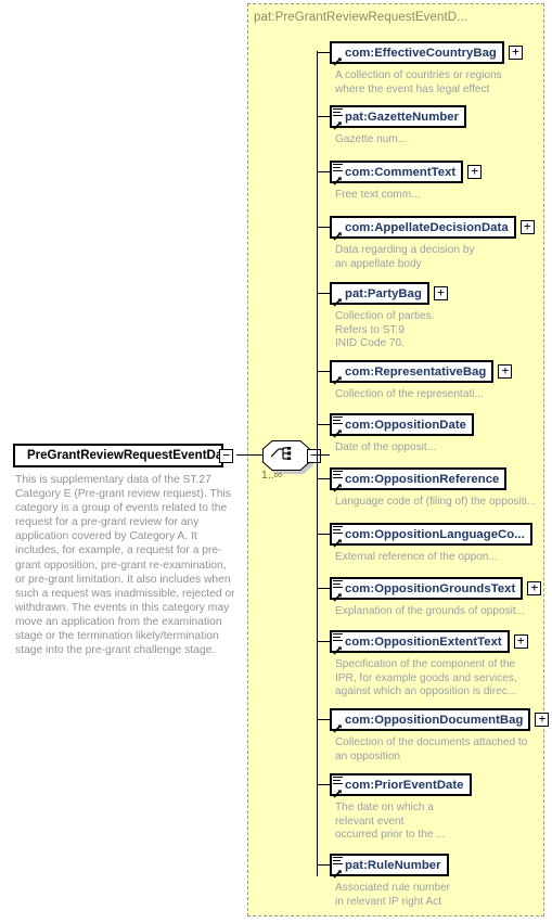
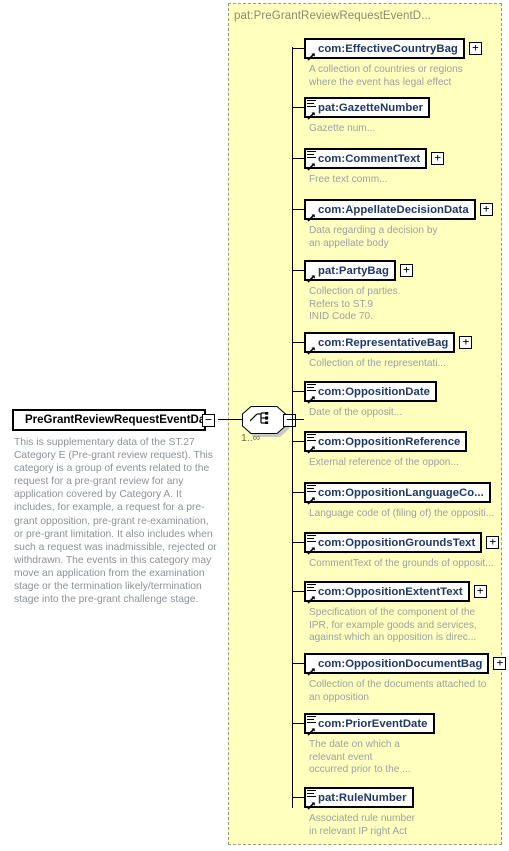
  pat:PreGrantReviewRequestEventD...
  PreGrantReviewRequestEventD
  −
  This is supplementary data of the ST.27 Category E (Pre-grant review request). This category is a group of events related to the request for a pre-grant review for any application covered by Category A. It includes, for example, a request for a pre-grant opposition, pre-grant re-examination, or pre-grant limitation. It also includes when such a request was inadmissible, rejected or withdrawn. The events in this category may move an application from the examination stage or the termination likely/termination stage into the pre-grant challenge stage.
  −
  1..∞
  com:EffectiveCountryBag
  +
  A collection of countries or regions
  where the event has legal effect
  pat:GazetteNumber
  Gazette num...
  com:CommentText
  +
  Free text comm...
  com:AppellateDecisionData
  +
  Data regarding a decision by
  an appellate body
  pat:PartyBag
  +
  Collection of parties.
  Refers to ST.9
  INID Code 70.
  com:RepresentativeBag
  +
  Collection of the representati...
  com:OppositionDate
  Date of the opposit...
  com:OppositionReference
- Language code of (filing of) the oppositi...
+ External reference of the oppon...
  com:OppositionLanguageCo...
- External reference of the oppon...
+ Language code of (filing of) the oppositi...
  com:OppositionGroundsText
  +
- Explanation of the grounds of opposit...
+ CommentText of the grounds of opposit...
  com:OppositionExtentText
  +
  Specification of the component of the
  IPR, for example goods and services,
  against which an opposition is direc...
  com:OppositionDocumentBag
  +
  Collection of the documents attached to
  an opposition
  com:PriorEventDate
  The date on which a
  relevant event
  occurred prior to the ...
  pat:RuleNumber
  Associated rule number
  in relevant IP right Act
